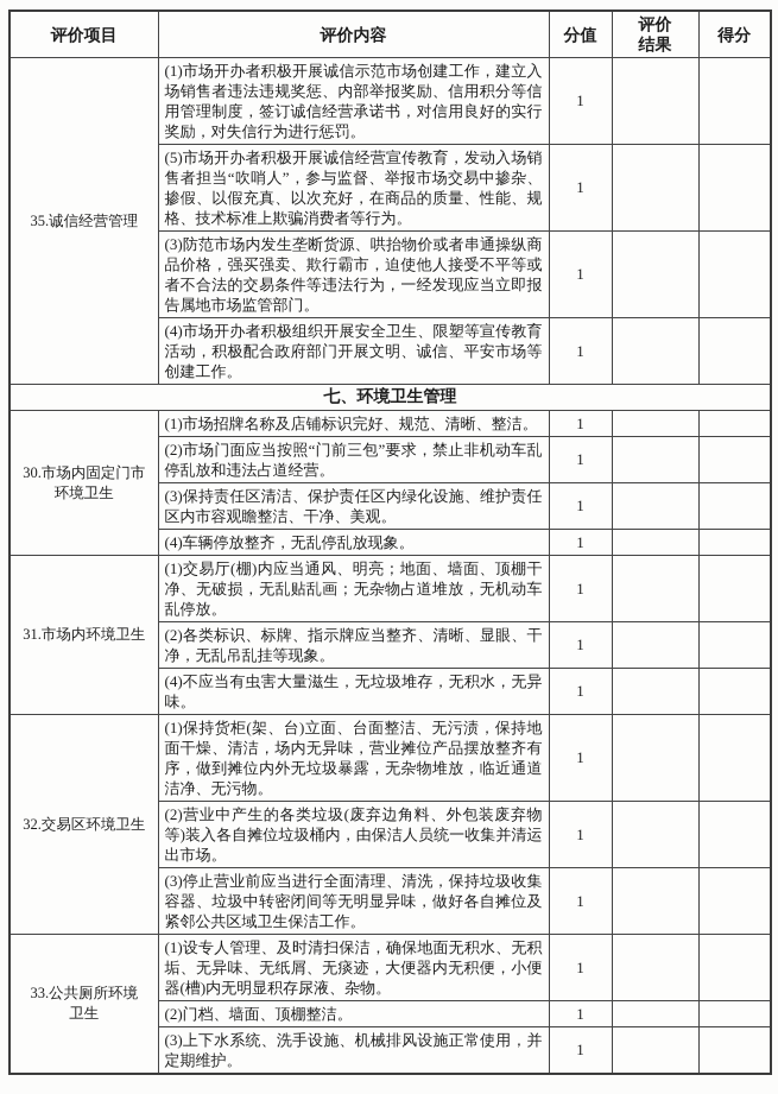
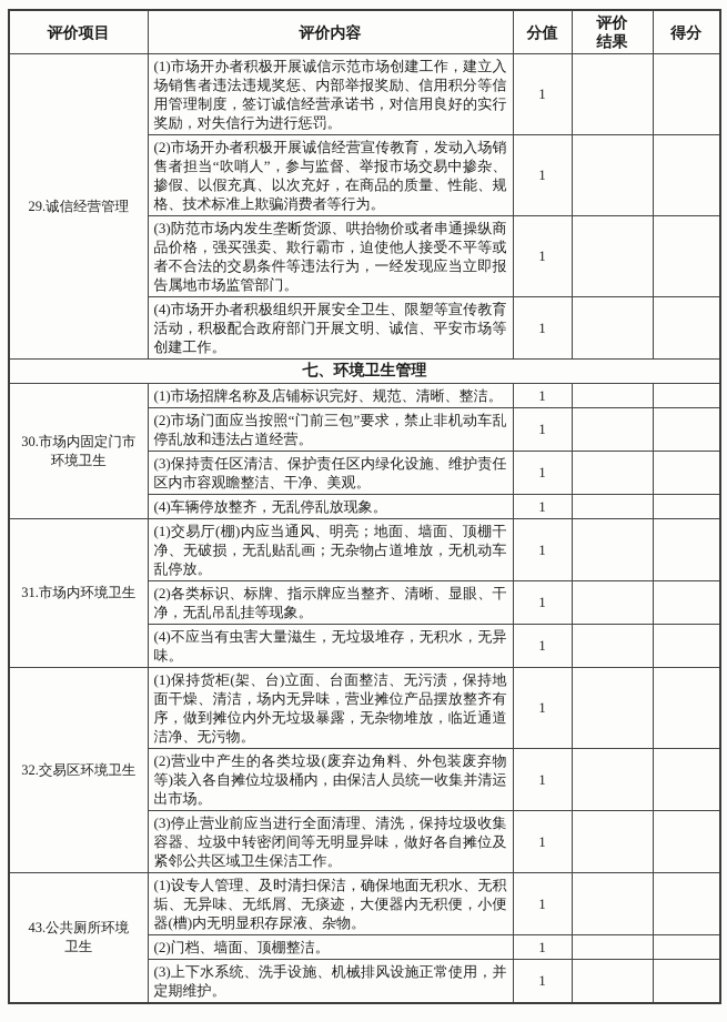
  评价项目	评价内容	分值	评价 结果	得分
- 35.诚信经营管理	(1)市场开办者积极开展诚信示范市场创建工作，建立入场销售者违法违规奖惩、内部举报奖励、信用积分等信用管理制度，签订诚信经营承诺书，对信用良好的实行奖励，对失信行为进行惩罚。	1
+ 29.诚信经营管理	(1)市场开办者积极开展诚信示范市场创建工作，建立入场销售者违法违规奖惩、内部举报奖励、信用积分等信用管理制度，签订诚信经营承诺书，对信用良好的实行奖励，对失信行为进行惩罚。	1
- (5)市场开办者积极开展诚信经营宣传教育，发动入场销售者担当“吹哨人”，参与监督、举报市场交易中掺杂、掺假、以假充真、以次充好，在商品的质量、性能、规格、技术标准上欺骗消费者等行为。	1
+ (2)市场开办者积极开展诚信经营宣传教育，发动入场销售者担当“吹哨人”，参与监督、举报市场交易中掺杂、掺假、以假充真、以次充好，在商品的质量、性能、规格、技术标准上欺骗消费者等行为。	1
  (3)防范市场内发生垄断货源、哄抬物价或者串通操纵商品价格，强买强卖、欺行霸市，迫使他人接受不平等或者不合法的交易条件等违法行为，一经发现应当立即报告属地市场监管部门。	1
  (4)市场开办者积极组织开展安全卫生、限塑等宣传教育活动，积极配合政府部门开展文明、诚信、平安市场等创建工作。	1
  七、环境卫生管理
  30.市场内固定门市 环境卫生	(1)市场招牌名称及店铺标识完好、规范、清晰、整洁。	1
  (2)市场门面应当按照“门前三包”要求，禁止非机动车乱停乱放和违法占道经营。	1
  (3)保持责任区清洁、保护责任区内绿化设施、维护责任区内市容观瞻整洁、干净、美观。	1
  (4)车辆停放整齐，无乱停乱放现象。	1
  31.市场内环境卫生	(1)交易厅(棚)内应当通风、明亮；地面、墙面、顶棚干净、无破损，无乱贴乱画；无杂物占道堆放，无机动车乱停放。	1
  (2)各类标识、标牌、指示牌应当整齐、清晰、显眼、干净，无乱吊乱挂等现象。	1
  (4)不应当有虫害大量滋生，无垃圾堆存，无积水，无异味。	1
  32.交易区环境卫生	(1)保持货柜(架、台)立面、台面整洁、无污渍，保持地面干燥、清洁，场内无异味，营业摊位产品摆放整齐有序，做到摊位内外无垃圾暴露，无杂物堆放，临近通道洁净、无污物。	1
  (2)营业中产生的各类垃圾(废弃边角料、外包装废弃物等)装入各自摊位垃圾桶内，由保洁人员统一收集并清运出市场。	1
  (3)停止营业前应当进行全面清理、清洗，保持垃圾收集容器、垃圾中转密闭间等无明显异味，做好各自摊位及紧邻公共区域卫生保洁工作。	1
- 33.公共厕所环境 卫生	(1)设专人管理、及时清扫保洁，确保地面无积水、无积垢、无异味、无纸屑、无痰迹，大便器内无积便，小便器(槽)内无明显积存尿液、杂物。	1
+ 43.公共厕所环境 卫生	(1)设专人管理、及时清扫保洁，确保地面无积水、无积垢、无异味、无纸屑、无痰迹，大便器内无积便，小便器(槽)内无明显积存尿液、杂物。	1
  (2)门档、墙面、顶棚整洁。	1
  (3)上下水系统、洗手设施、机械排风设施正常使用，并定期维护。	1
